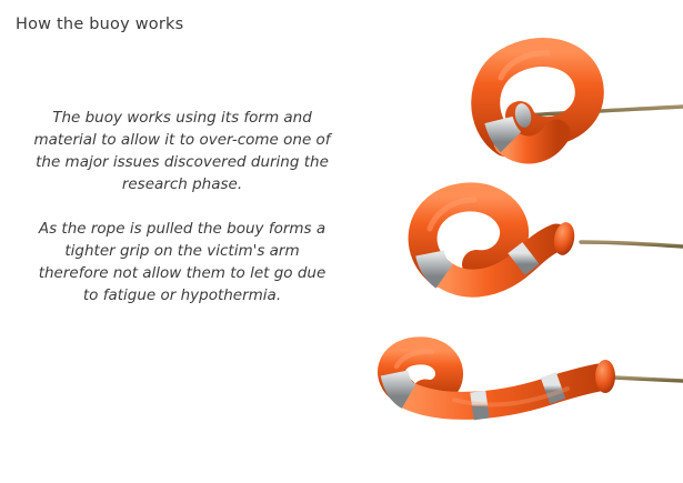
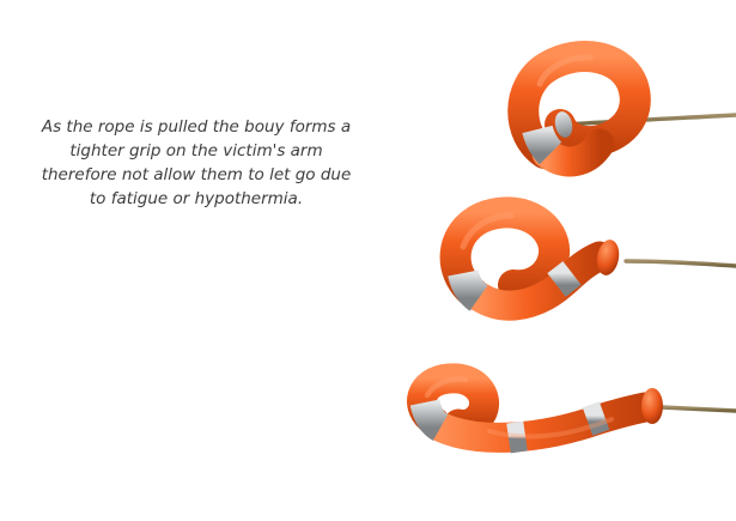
- How the buoy works
- The buoy works using its form and material to allow it to over-come one of the major issues discovered during the research phase.
  As the rope is pulled the bouy forms a tighter grip on the victim's arm therefore not allow them to let go due to fatigue or hypothermia.
